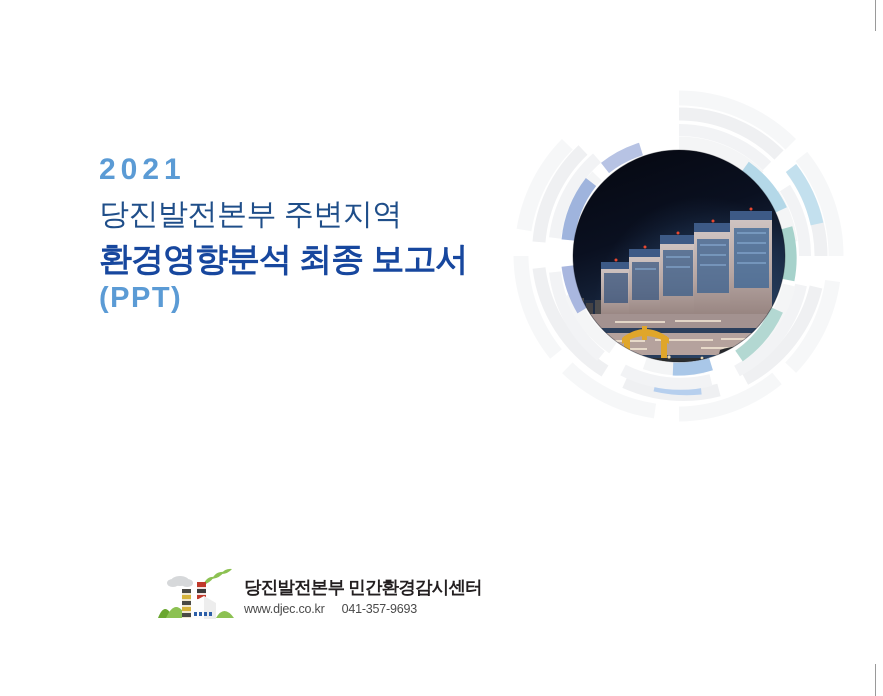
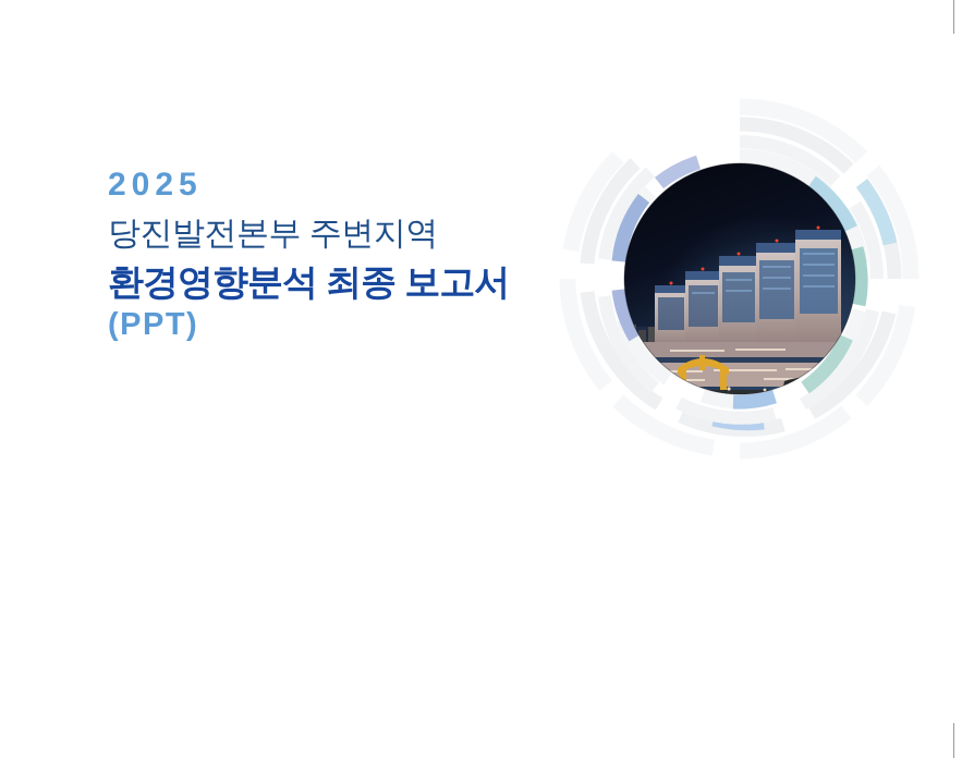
- 2021
+ 2025
  당진발전본부 주변지역
  환경영향분석 최종 보고서
  (PPT)
- 당진발전본부 민간환경감시센터
- www.djec.co.kr
- 041-357-9693
